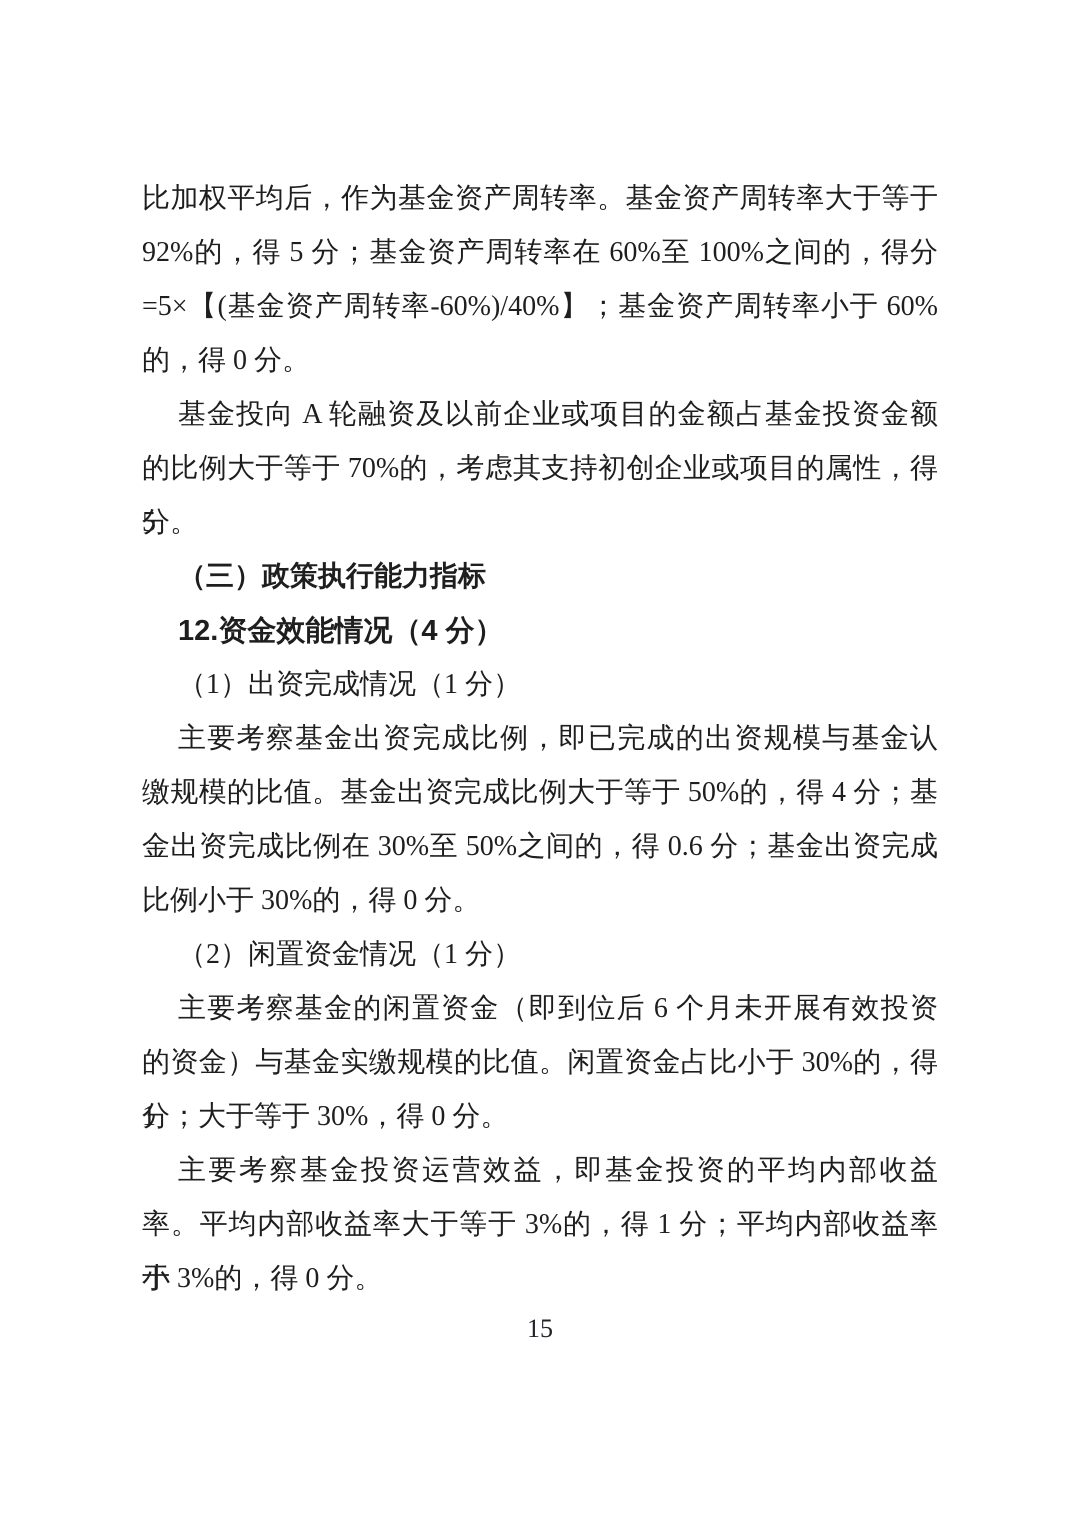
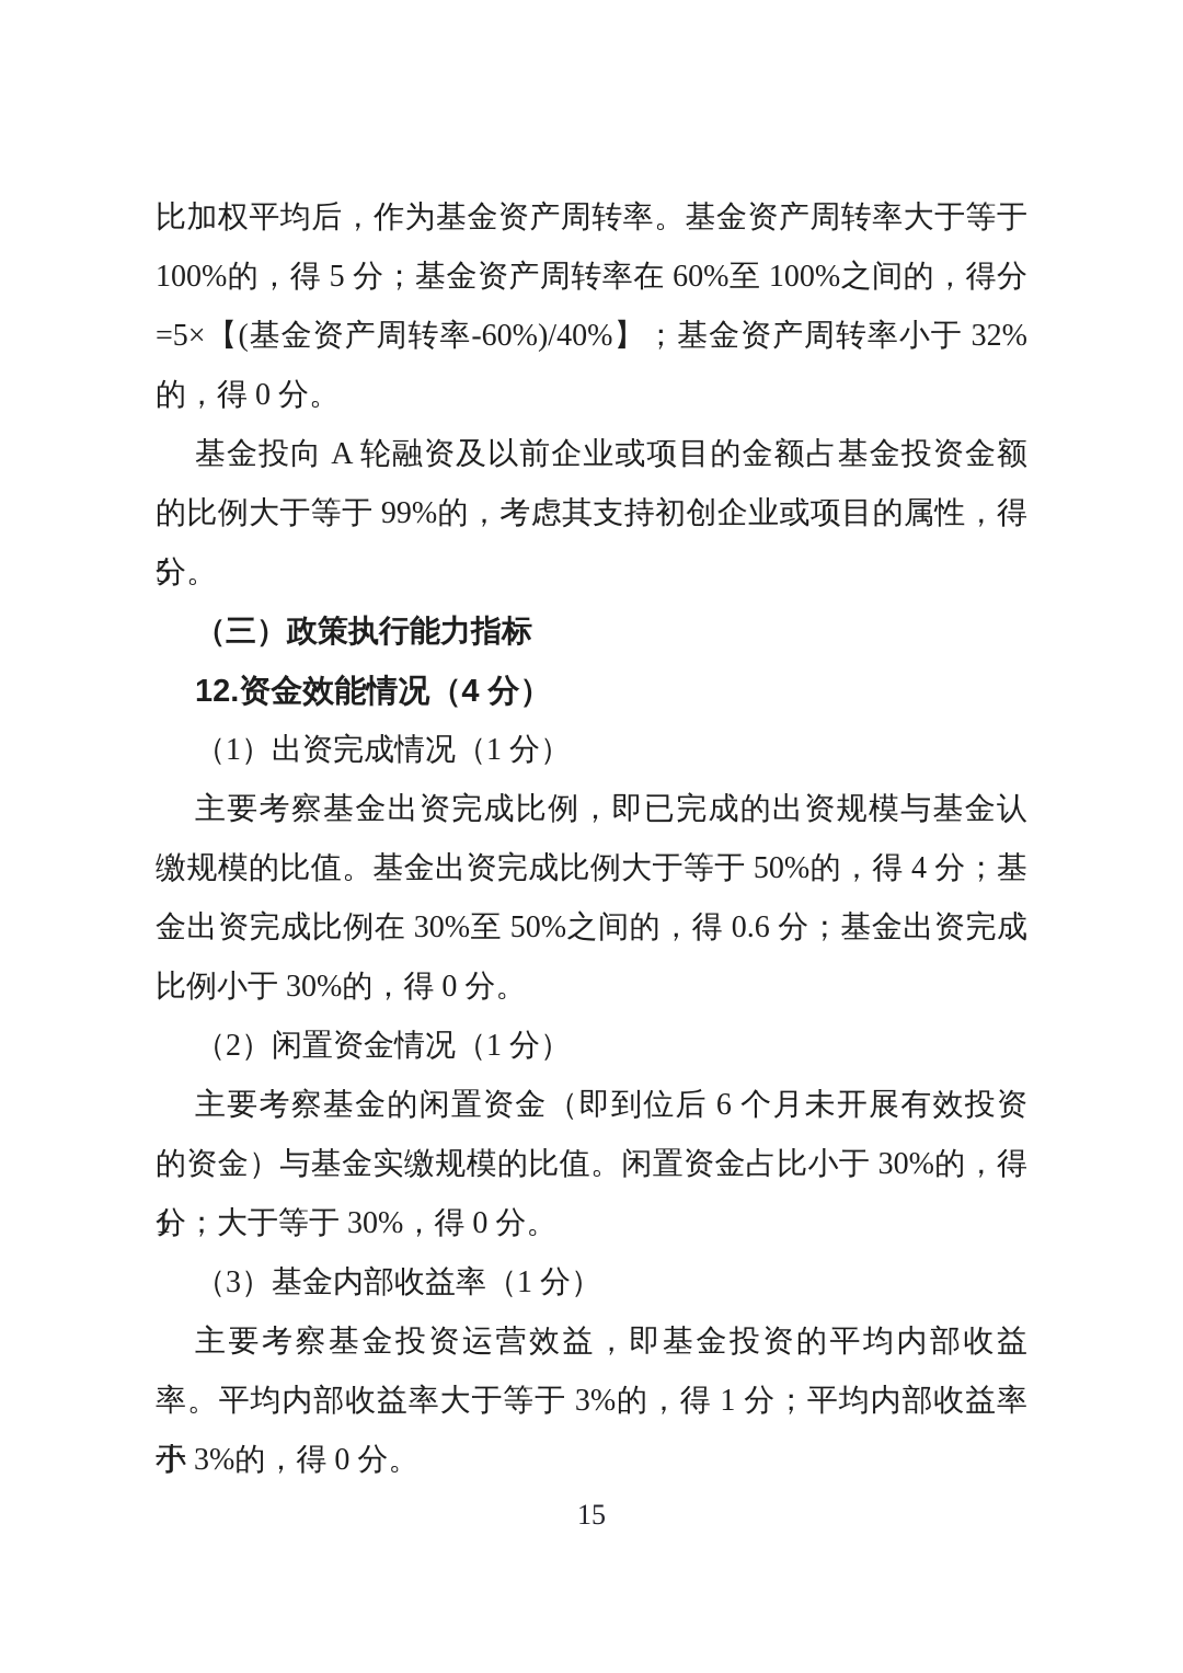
  比加权平均后，作为基金资产周转率。基金资产周转率大于等于
- 92%的，得 5 分；基金资产周转率在 60%至 100%之间的，得分
+ 100%的，得 5 分；基金资产周转率在 60%至 100%之间的，得分
- =5×【(基金资产周转率-60%)/40%】；基金资产周转率小于 60%
+ =5×【(基金资产周转率-60%)/40%】；基金资产周转率小于 32%
  的，得 0 分。
  基金投向 A 轮融资及以前企业或项目的金额占基金投资金额
- 的比例大于等于 70%的，考虑其支持初创企业或项目的属性，得 5
+ 的比例大于等于 99%的，考虑其支持初创企业或项目的属性，得 5
  分。
  （三）政策执行能力指标
  12.资金效能情况（4 分）
  （1）出资完成情况（1 分）
  主要考察基金出资完成比例，即已完成的出资规模与基金认
  缴规模的比值。基金出资完成比例大于等于 50%的，得 4 分；基
  金出资完成比例在 30%至 50%之间的，得 0.6 分；基金出资完成
  比例小于 30%的，得 0 分。
  （2）闲置资金情况（1 分）
  主要考察基金的闲置资金（即到位后 6 个月未开展有效投资
  的资金）与基金实缴规模的比值。闲置资金占比小于 30%的，得 1
  分；大于等于 30%，得 0 分。
+ （3）基金内部收益率（1 分）
  主要考察基金投资运营效益，即基金投资的平均内部收益
  率。平均内部收益率大于等于 3%的，得 1 分；平均内部收益率小
  于 3%的，得 0 分。
  15
